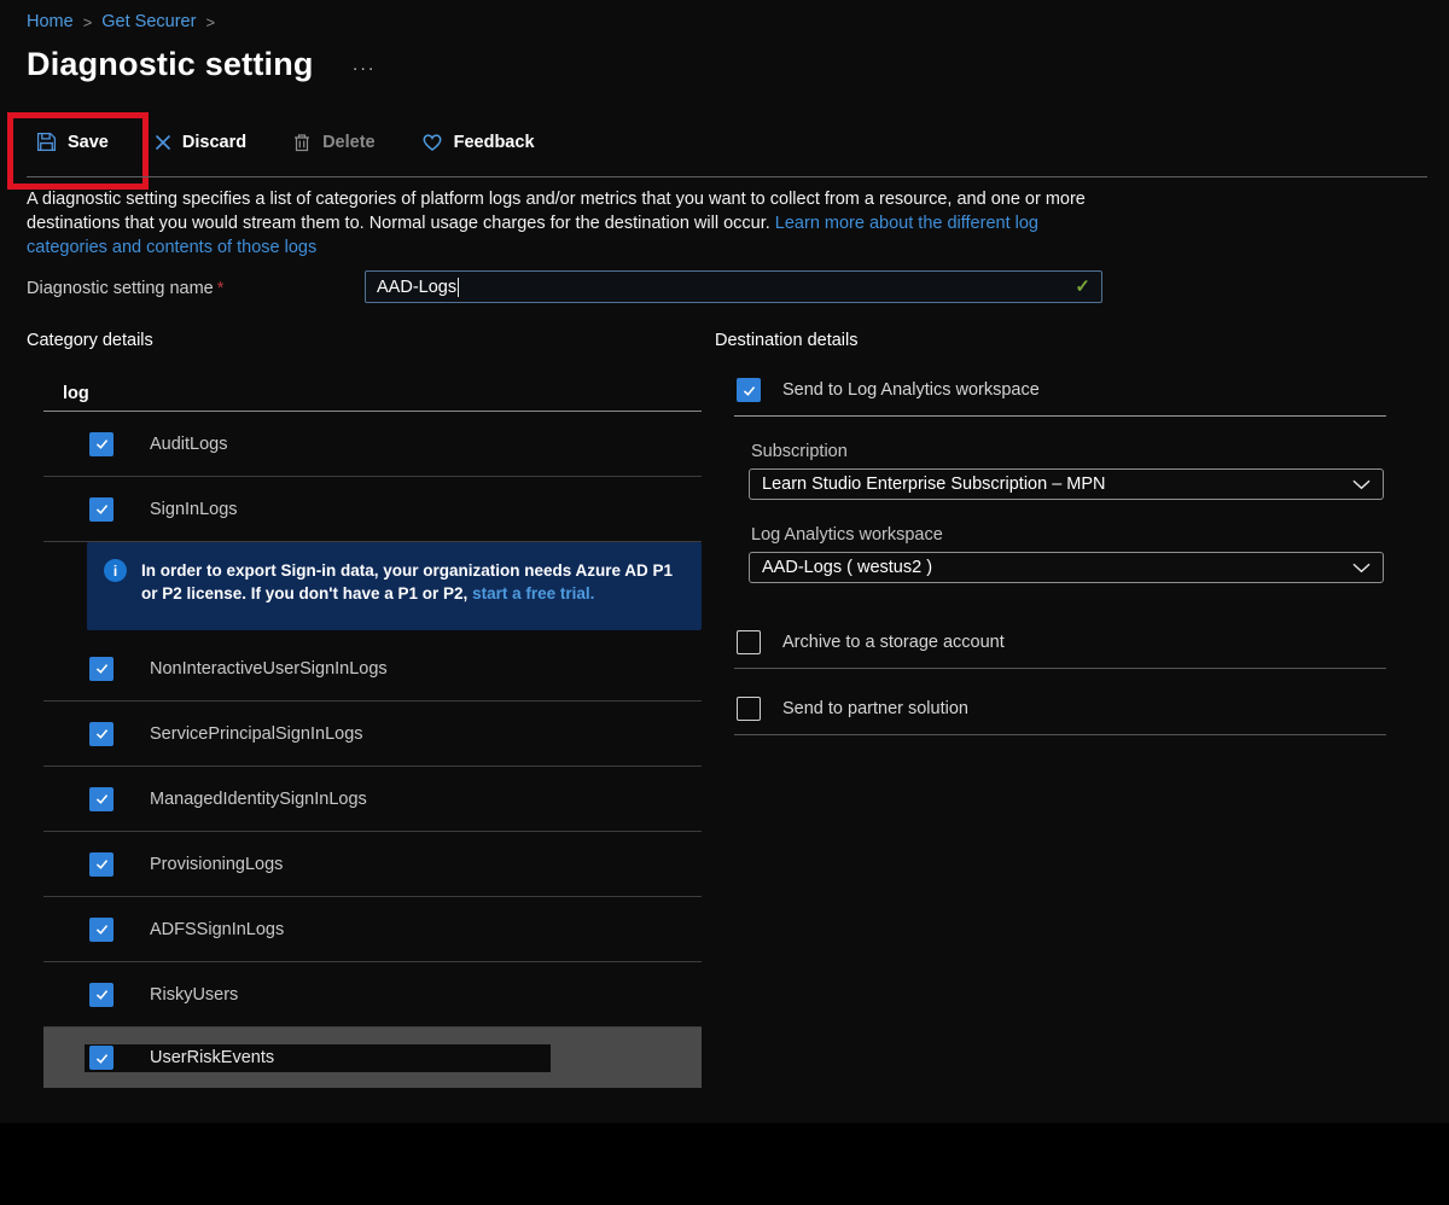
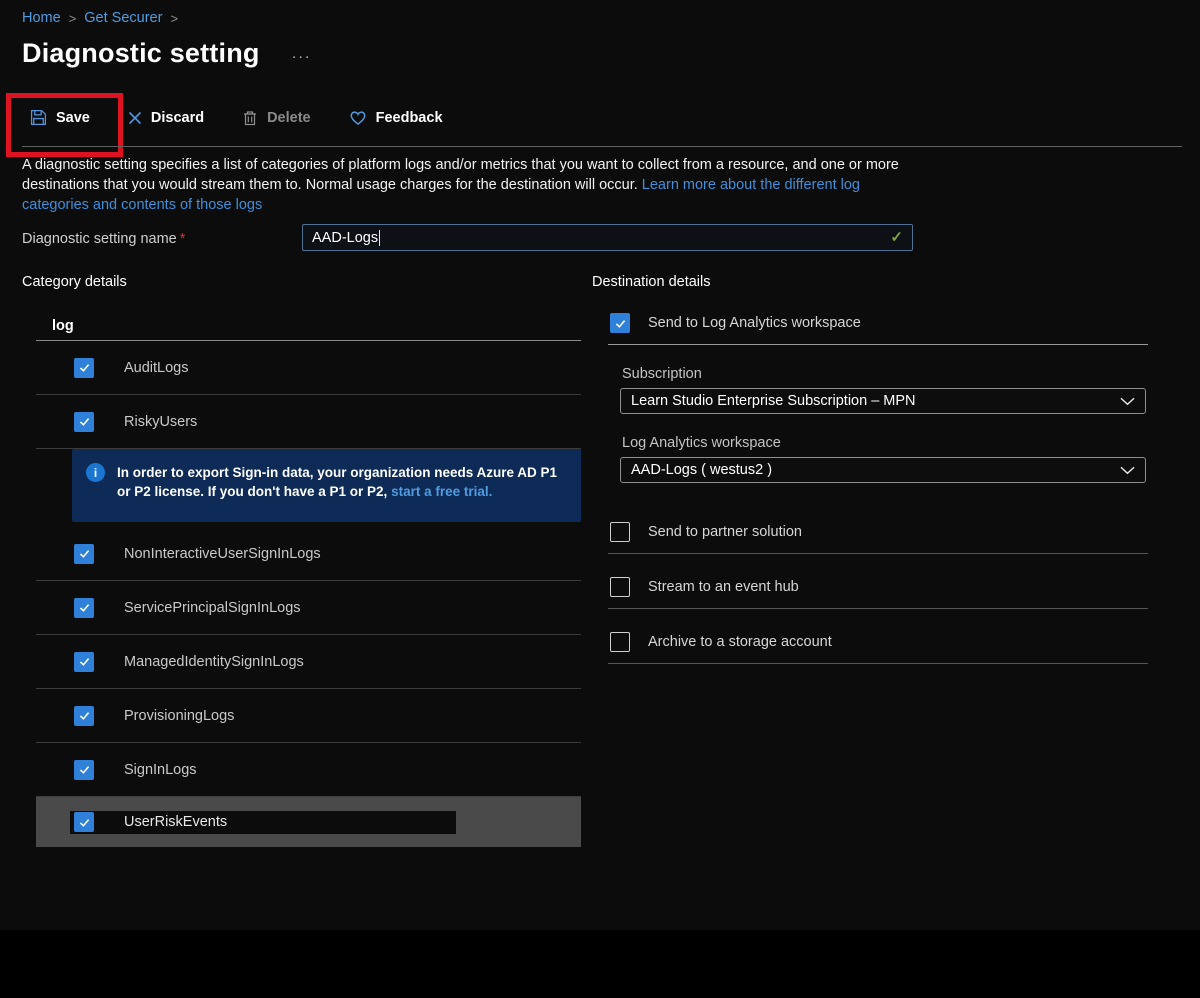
  Home
  >
  Get Securer
  >
  Diagnostic setting
  ···
  Save
  Discard
  Delete
  Feedback
  A diagnostic setting specifies a list of categories of platform logs and/or metrics that you want to collect from a resource, and one or more destinations that you would stream them to. Normal usage charges for the destination will occur. Learn more about the different log categories and contents of those logs
  Diagnostic setting name *
  AAD-Logs
  ✓
  Category details
  log
  AuditLogs
- SignInLogs
+ RiskyUsers
  i
  In order to export Sign-in data, your organization needs Azure AD P1 or P2 license. If you don't have a P1 or P2, start a free trial.
  NonInteractiveUserSignInLogs
  ServicePrincipalSignInLogs
  ManagedIdentitySignInLogs
  ProvisioningLogs
- ADFSSignInLogs
- RiskyUsers
+ SignInLogs
  UserRiskEvents
  Destination details
  Send to Log Analytics workspace
  Subscription
  Learn Studio Enterprise Subscription – MPN
  Log Analytics workspace
  AAD-Logs ( westus2 )
- Archive to a storage account
+ Send to partner solution
+ Stream to an event hub
- Send to partner solution
+ Archive to a storage account
